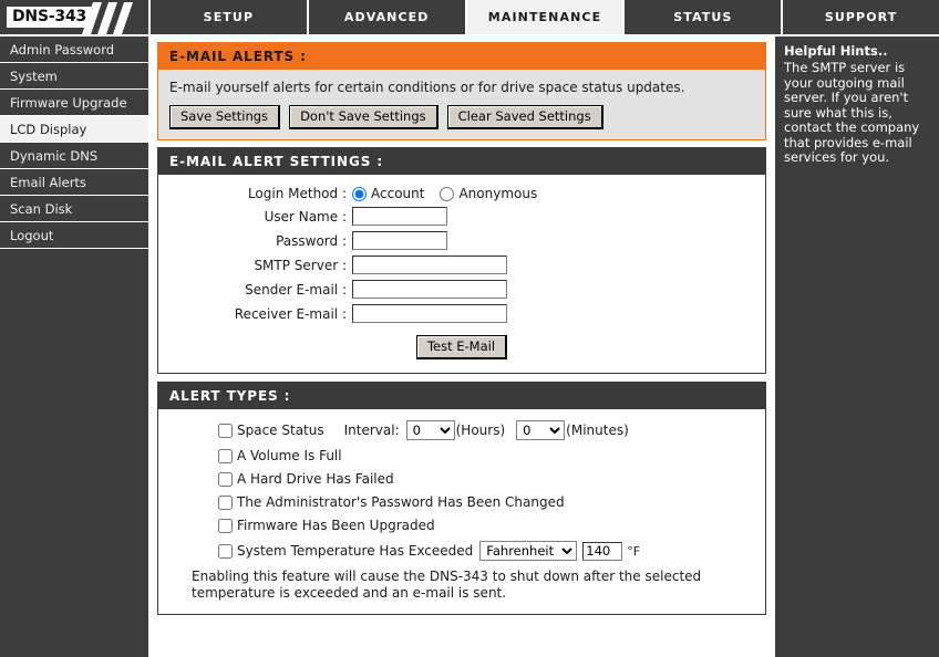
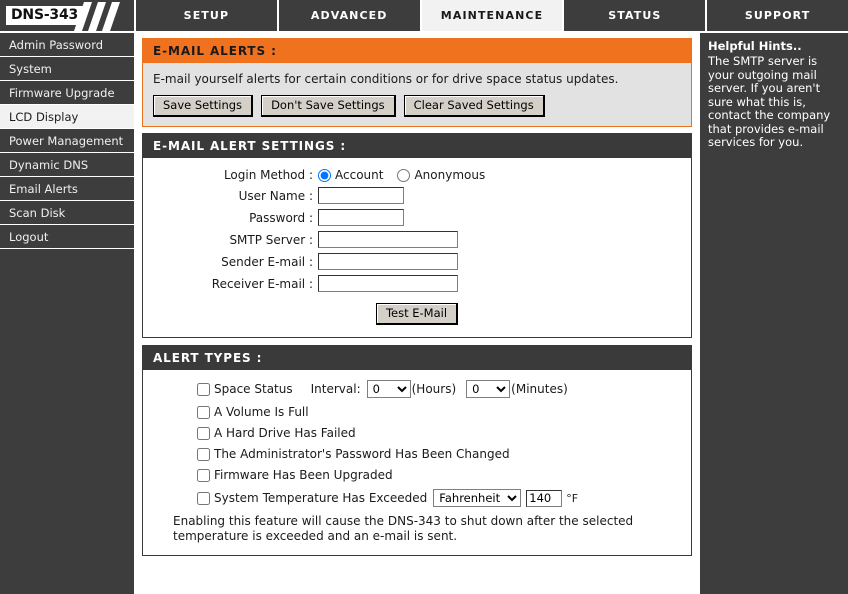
  DNS-343
  SETUP
  ADVANCED
  MAINTENANCE
  STATUS
  SUPPORT
  Admin Password
  System
  Firmware Upgrade
  LCD Display
+ Power Management
  Dynamic DNS
  Email Alerts
  Scan Disk
  Logout
  E-MAIL ALERTS :
  E-mail yourself alerts for certain conditions or for drive space status updates.
  Save Settings
  Don't Save Settings
  Clear Saved Settings
  E-MAIL ALERT SETTINGS :
  Login Method :
  Account
  Anonymous
  User Name :
  Password :
  SMTP Server :
  Sender E-mail :
  Receiver E-mail :
  Test E-Mail
  ALERT TYPES :
  Space Status
  Interval:
  0
  (Hours)
  0
  (Minutes)
  A Volume Is Full
  A Hard Drive Has Failed
  The Administrator's Password Has Been Changed
  Firmware Has Been Upgraded
  System Temperature Has Exceeded
  Fahrenheit
  140
  °F
  Enabling this feature will cause the DNS-343 to shut down after the selected temperature is exceeded and an e-mail is sent.
  Helpful Hints..
  The SMTP server is your outgoing mail server. If you aren't sure what this is, contact the company that provides e-mail services for you.
